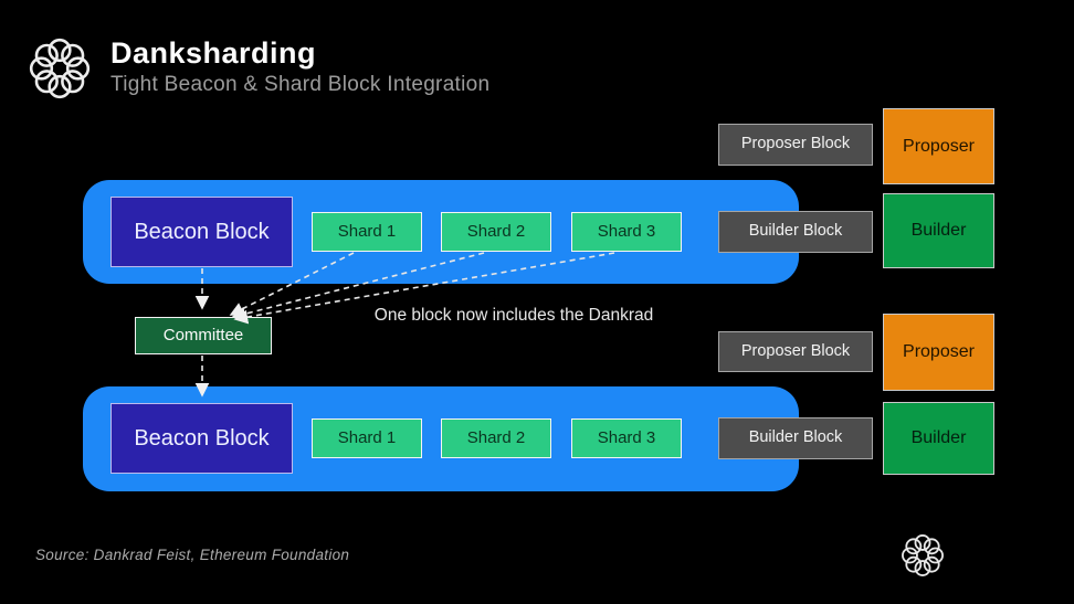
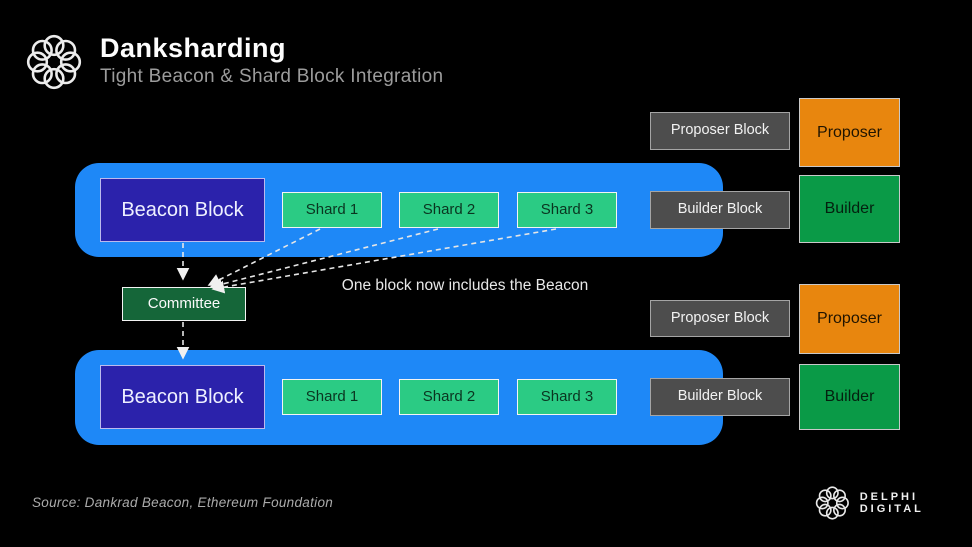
  Danksharding
  Tight Beacon & Shard Block Integration
  Proposer Block
  Proposer
  Beacon Block
  Shard 1
  Shard 2
  Shard 3
  Builder Block
  Builder
  Committee
- One block now includes the Dankrad
+ One block now includes the Beacon
  Proposer Block
  Proposer
  Beacon Block
  Shard 1
  Shard 2
  Shard 3
  Builder Block
  Builder
- Source: Dankrad Feist, Ethereum Foundation
+ Source: Dankrad Beacon, Ethereum Foundation
+ DELPHI DIGITAL
